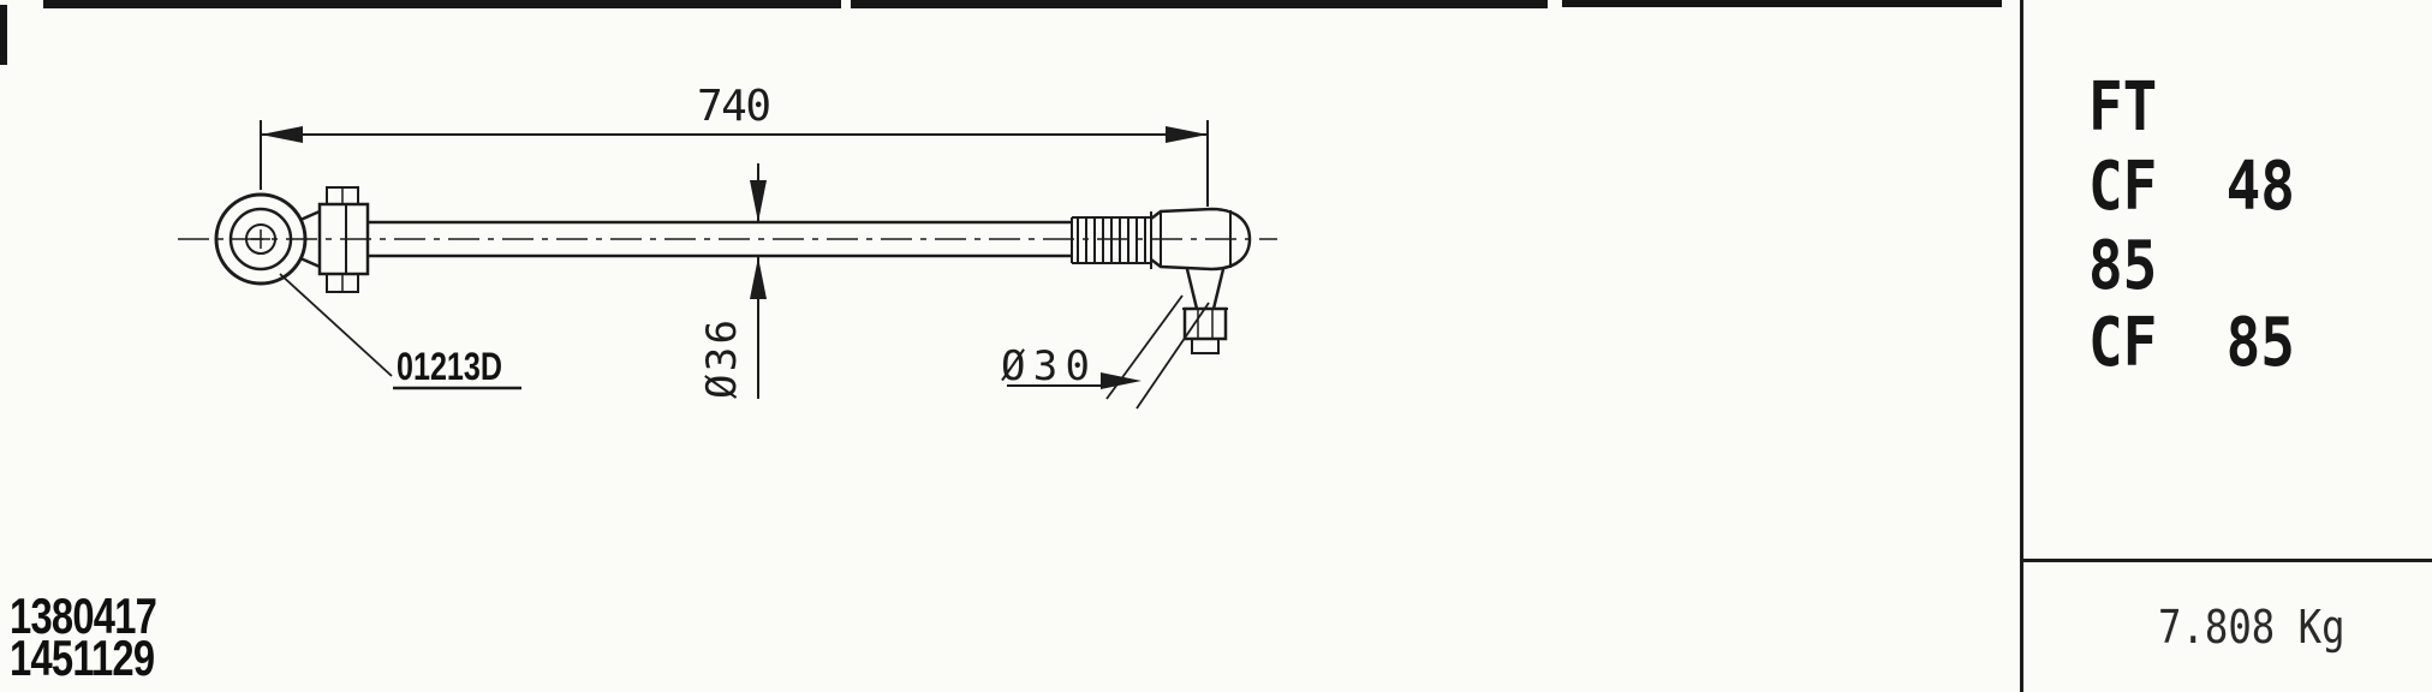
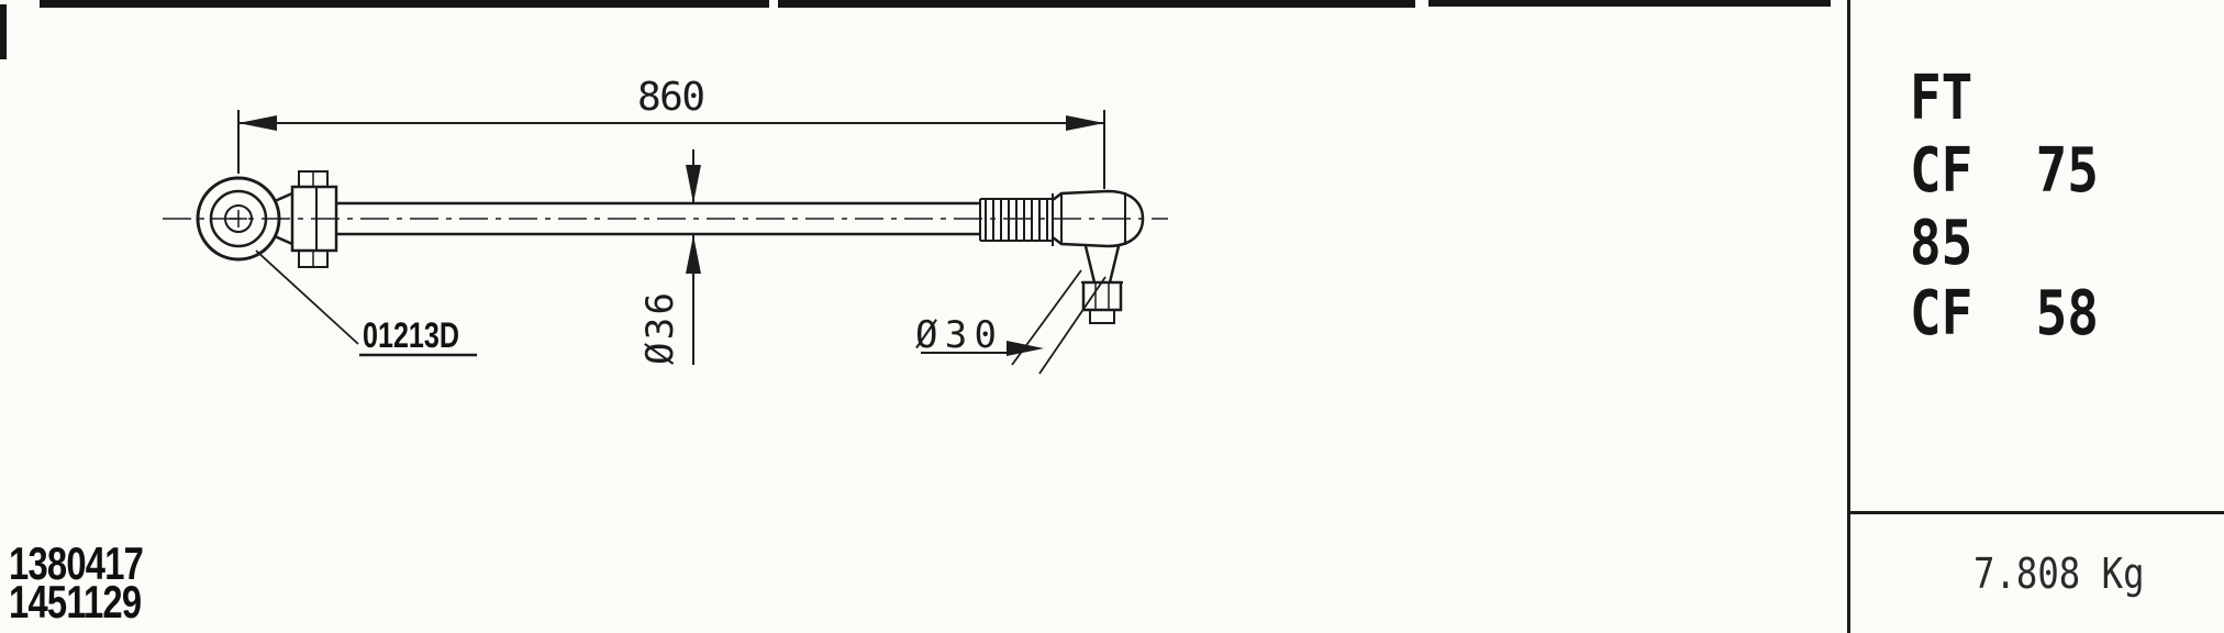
- 740
+ 860
  Ø30
  01213D
  FT
- CF 48
+ CF 75
  85
- CF 85
+ CF 58
  7.808 Kg
  1380417
  1451129
